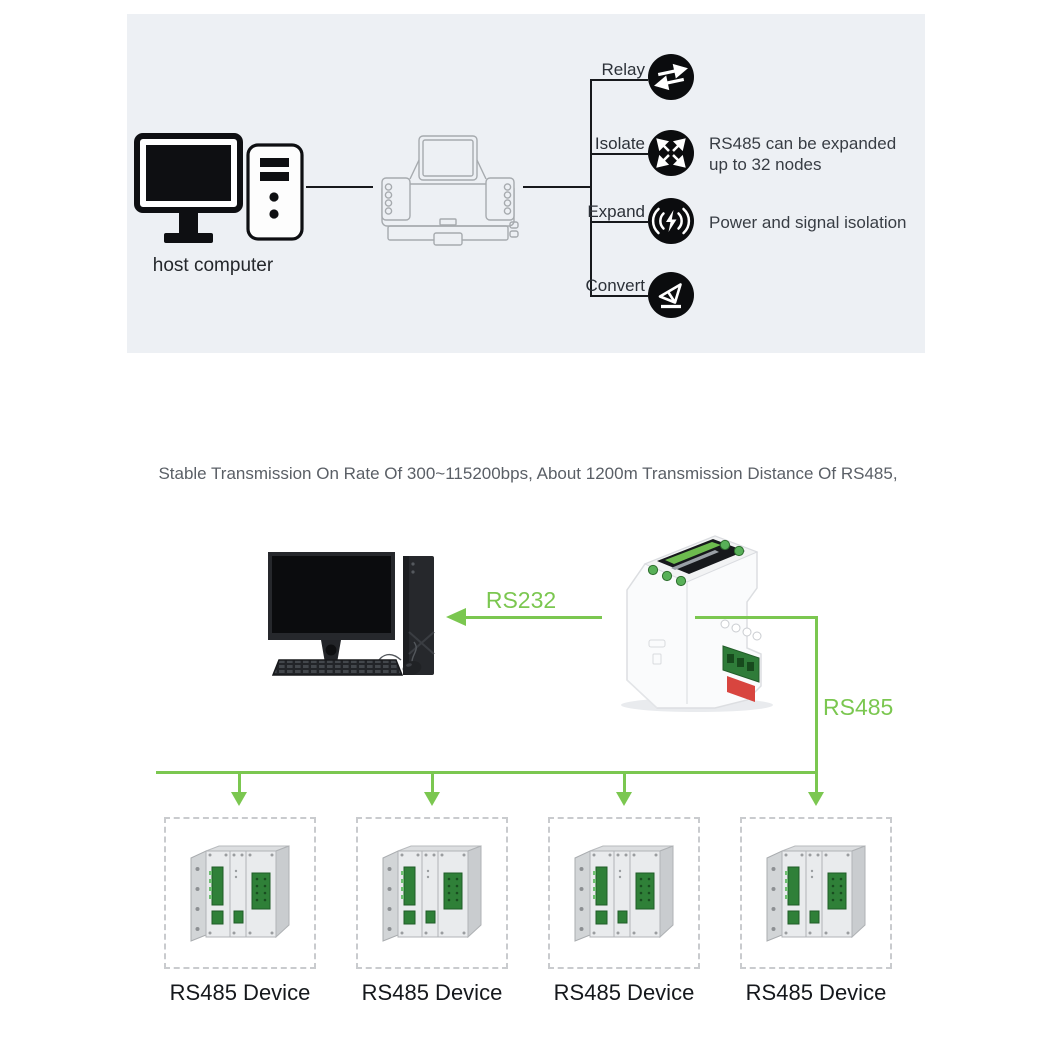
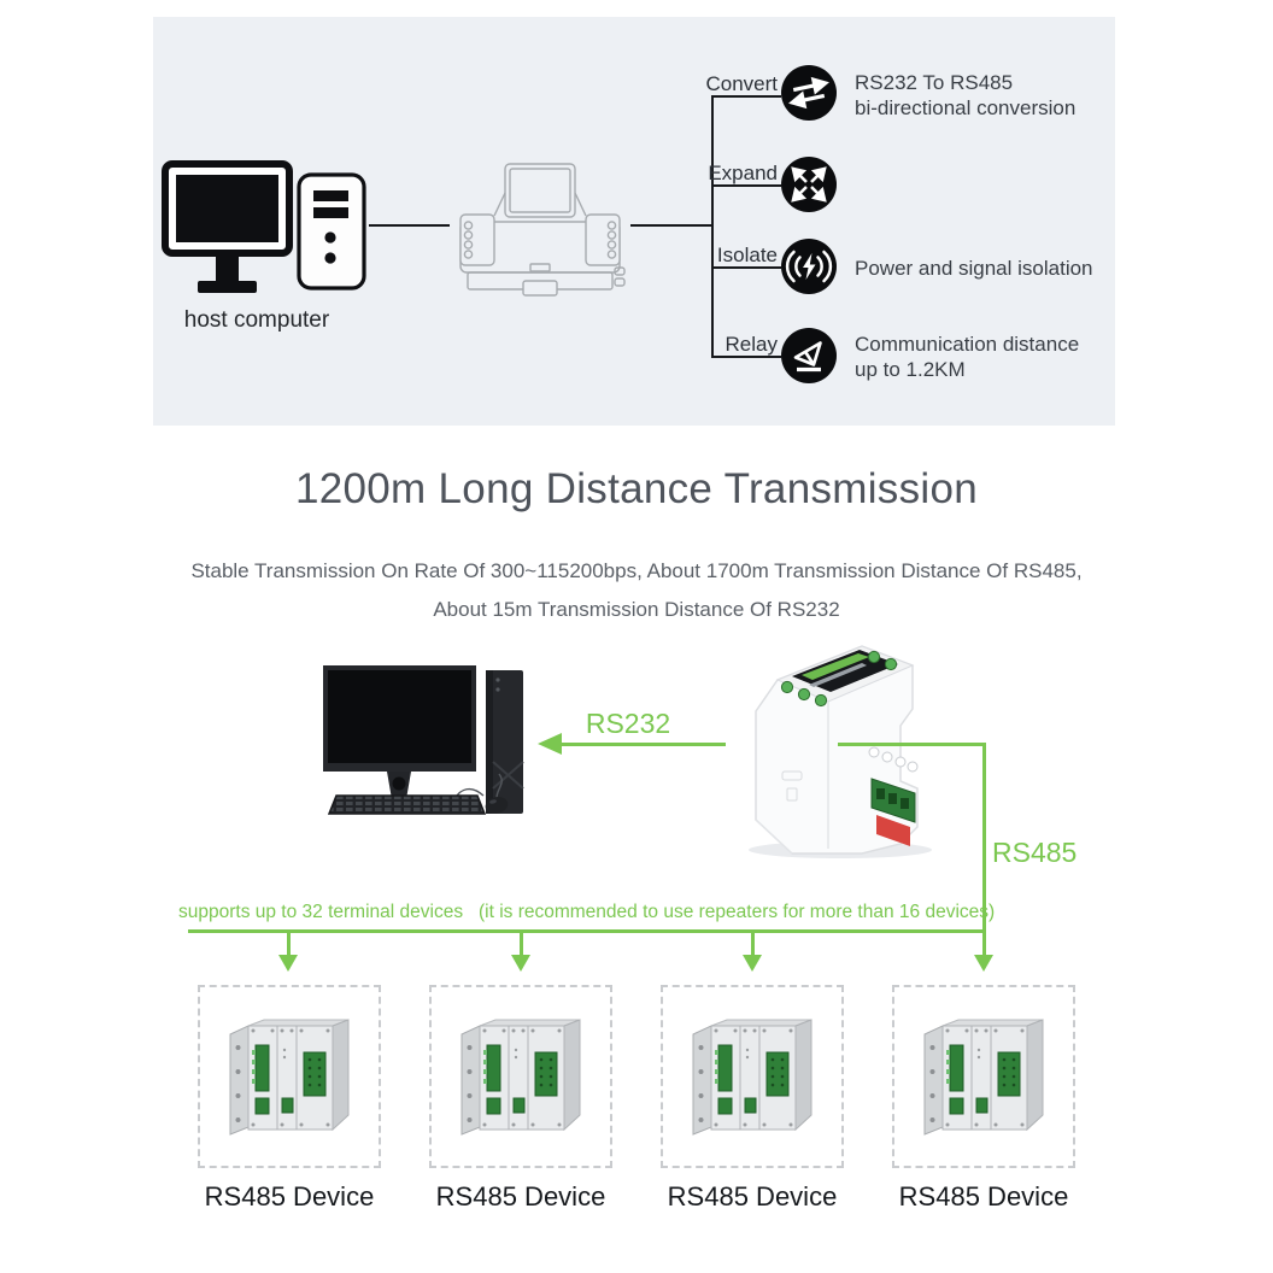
  host computer
- Relay
+ Convert
+ RS232 To RS485
+ bi-directional conversion
- Isolate
+ Expand
- RS485 can be expanded
- up to 32 nodes
- Expand
+ Isolate
  Power and signal isolation
- Convert
+ Relay
+ Communication distance
+ up to 1.2KM
+ 1200m Long Distance Transmission
- Stable Transmission On Rate Of 300~115200bps, About 1200m Transmission Distance Of RS485,
+ Stable Transmission On Rate Of 300~115200bps, About 1700m Transmission Distance Of RS485,
+ About 15m Transmission Distance Of RS232
  RS232
  RS485
+ supports up to 32 terminal devices (it is recommended to use repeaters for more than 16 devices)
  RS485 Device
  RS485 Device
  RS485 Device
  RS485 Device
